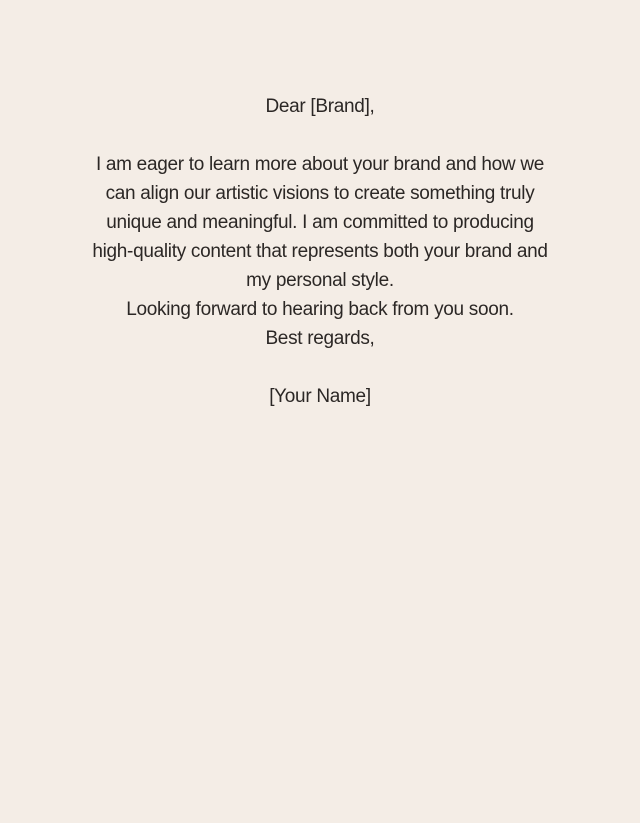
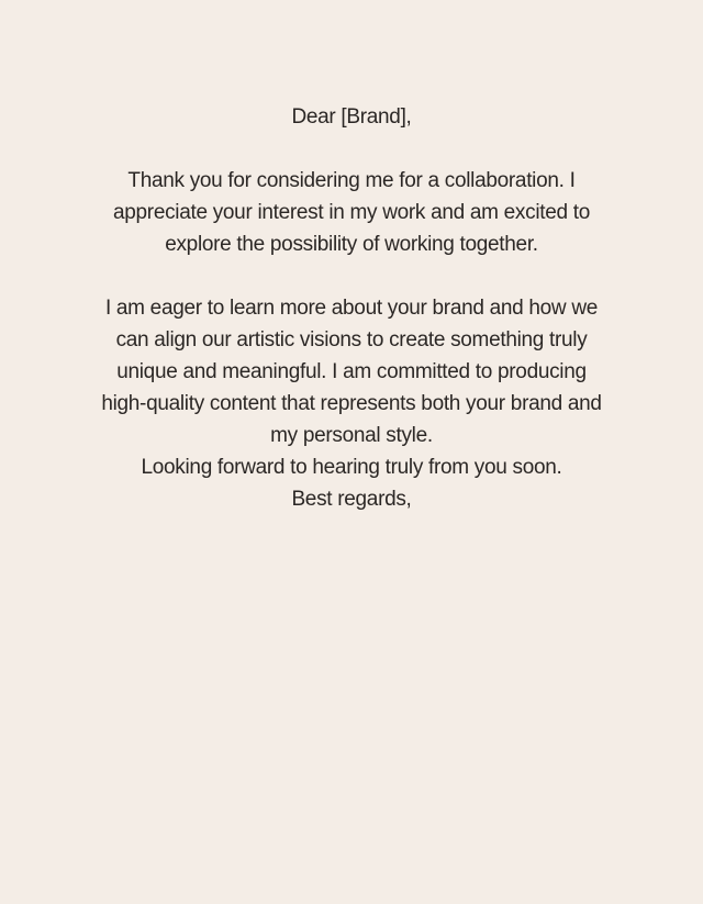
  Dear [Brand],
+ Thank you for considering me for a collaboration. I
+ appreciate your interest in my work and am excited to
+ explore the possibility of working together.
  I am eager to learn more about your brand and how we
  can align our artistic visions to create something truly
  unique and meaningful. I am committed to producing
  high-quality content that represents both your brand and
  my personal style.
- Looking forward to hearing back from you soon.
+ Looking forward to hearing truly from you soon.
  Best regards,
- [Your Name]
